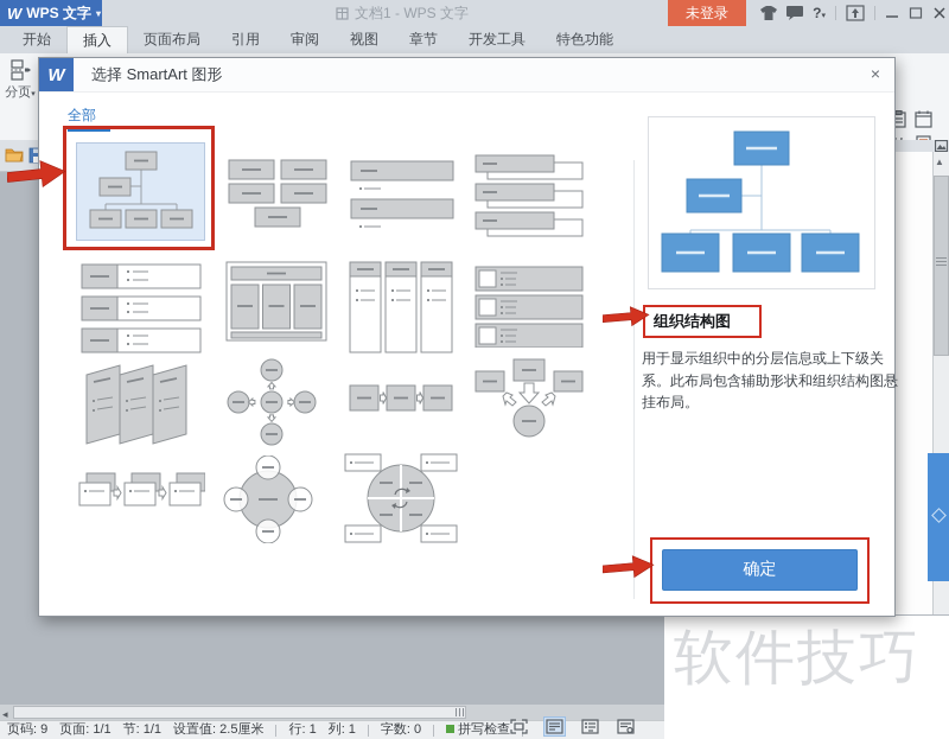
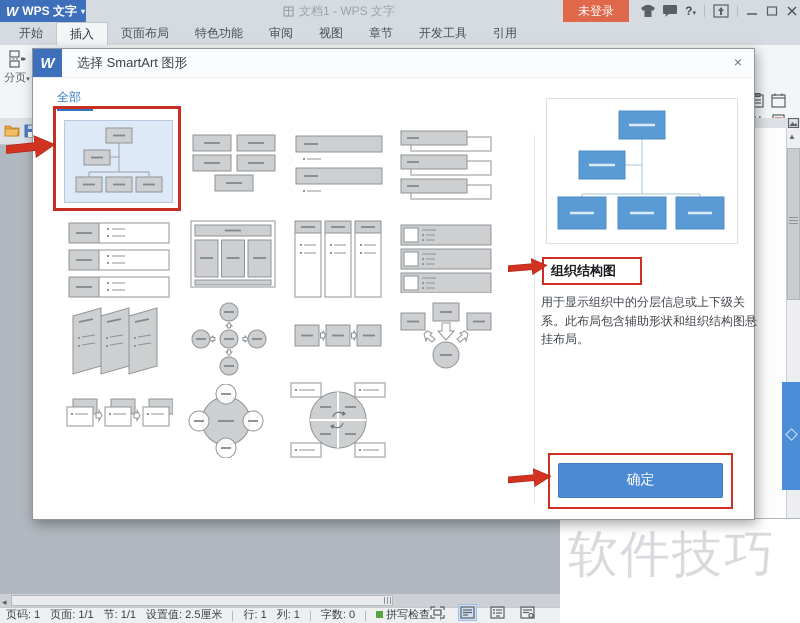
  W
  WPS 文字
  ▾
  文档1 - WPS 文字
  未登录
  开始
  插入
  页面布局
- 引用
+ 特色功能
  审阅
  视图
  章节
  开发工具
- 特色功能
+ 引用
  ▲
  ◂
- 页码: 9
+ 页码: 1
  页面: 1/1
  节: 1/1
  设置值: 2.5厘米
  行: 1
  列: 1
  字数: 0
  拼写检查
  软件技巧
  W
  选择 SmartArt 图形
  ×
  全部
  组织结构图
  用于显示组织中的分层信息或上下级关系。此布局包含辅助形状和组织结构图悬挂布局。
  确定
